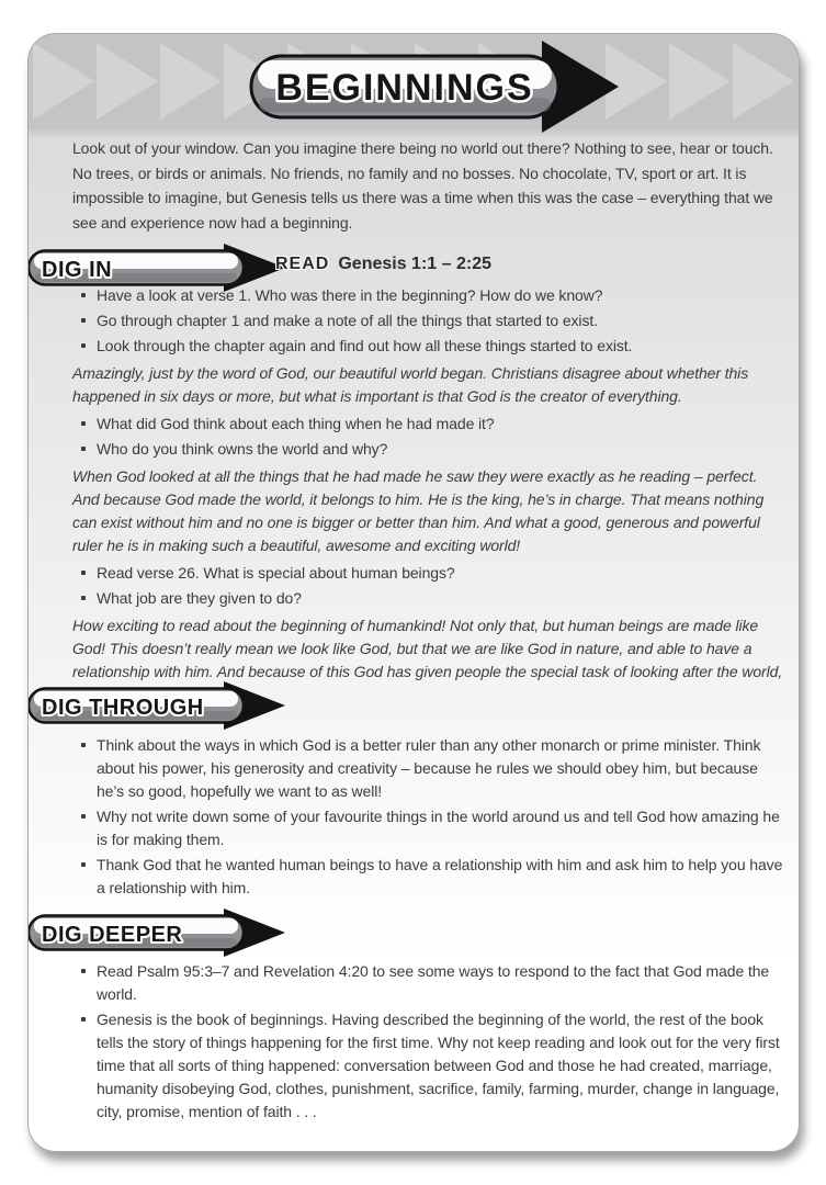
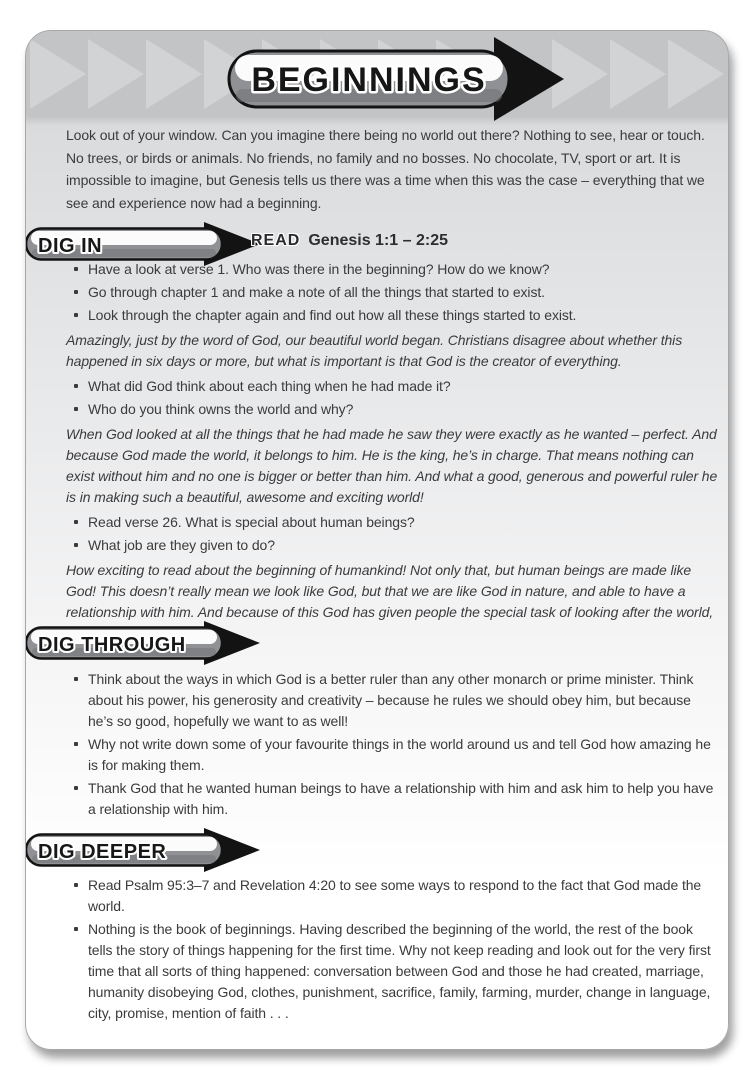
  BEGINNINGS
  Look out of your window. Can you imagine there being no world out there? Nothing to see, hear or touch. No trees, or birds or animals. No friends, no family and no bosses. No chocolate, TV, sport or art. It is impossible to imagine, but Genesis tells us there was a time when this was the case – everything that we see and experience now had a beginning.
  DIG IN
  READ Genesis 1:1 – 2:25
  Have a look at verse 1. Who was there in the beginning? How do we know?
  Go through chapter 1 and make a note of all the things that started to exist.
  Look through the chapter again and find out how all these things started to exist.
  Amazingly, just by the word of God, our beautiful world began. Christians disagree about whether this happened in six days or more, but what is important is that God is the creator of everything.
  What did God think about each thing when he had made it?
  Who do you think owns the world and why?
- When God looked at all the things that he had made he saw they were exactly as he reading – perfect. And because God made the world, it belongs to him. He is the king, he’s in charge. That means nothing can exist without him and no one is bigger or better than him. And what a good, generous and powerful ruler he is in making such a beautiful, awesome and exciting world!
+ When God looked at all the things that he had made he saw they were exactly as he wanted – perfect. And because God made the world, it belongs to him. He is the king, he’s in charge. That means nothing can exist without him and no one is bigger or better than him. And what a good, generous and powerful ruler he is in making such a beautiful, awesome and exciting world!
  Read verse 26. What is special about human beings?
  What job are they given to do?
  How exciting to read about the beginning of humankind! Not only that, but human beings are made like God! This doesn’t really mean we look like God, but that we are like God in nature, and able to have a relationship with him. And because of this God has given people the special task of looking after the world,
  DIG THROUGH
  Think about the ways in which God is a better ruler than any other monarch or prime minister. Think about his power, his generosity and creativity – because he rules we should obey him, but because he’s so good, hopefully we want to as well!
  Why not write down some of your favourite things in the world around us and tell God how amazing he is for making them.
  Thank God that he wanted human beings to have a relationship with him and ask him to help you have a relationship with him.
  DIG DEEPER
  Read Psalm 95:3–7 and Revelation 4:20 to see some ways to respond to the fact that God made the world.
- Genesis is the book of beginnings. Having described the beginning of the world, the rest of the book tells the story of things happening for the first time. Why not keep reading and look out for the very first time that all sorts of thing happened: conversation between God and those he had created, marriage, humanity disobeying God, clothes, punishment, sacrifice, family, farming, murder, change in language, city, promise, mention of faith . . .
+ Nothing is the book of beginnings. Having described the beginning of the world, the rest of the book tells the story of things happening for the first time. Why not keep reading and look out for the very first time that all sorts of thing happened: conversation between God and those he had created, marriage, humanity disobeying God, clothes, punishment, sacrifice, family, farming, murder, change in language, city, promise, mention of faith . . .
